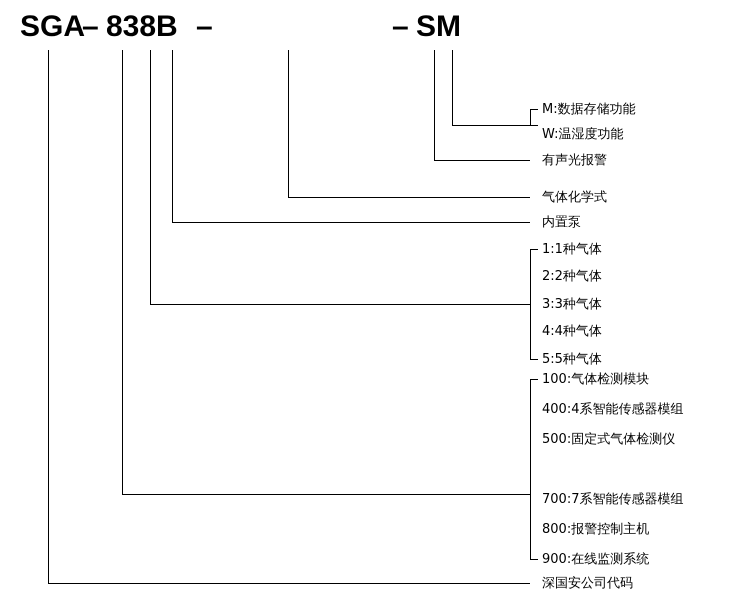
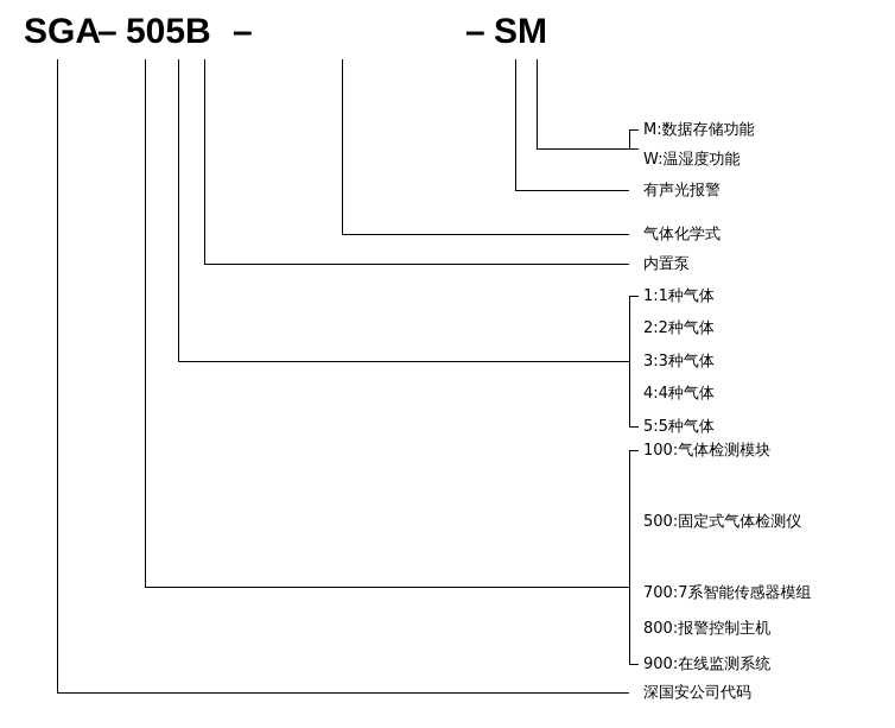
  SGA
  –
- 838B
+ 505B
  –
  –
  SM
  M:数据存储功能
  W:温湿度功能
  有声光报警
  气体化学式
  内置泵
  1:1种气体
  2:2种气体
  3:3种气体
  4:4种气体
  5:5种气体
  100:气体检测模块
- 400:4系智能传感器模组
  500:固定式气体检测仪
  700:7系智能传感器模组
  800:报警控制主机
  900:在线监测系统
  深国安公司代码
